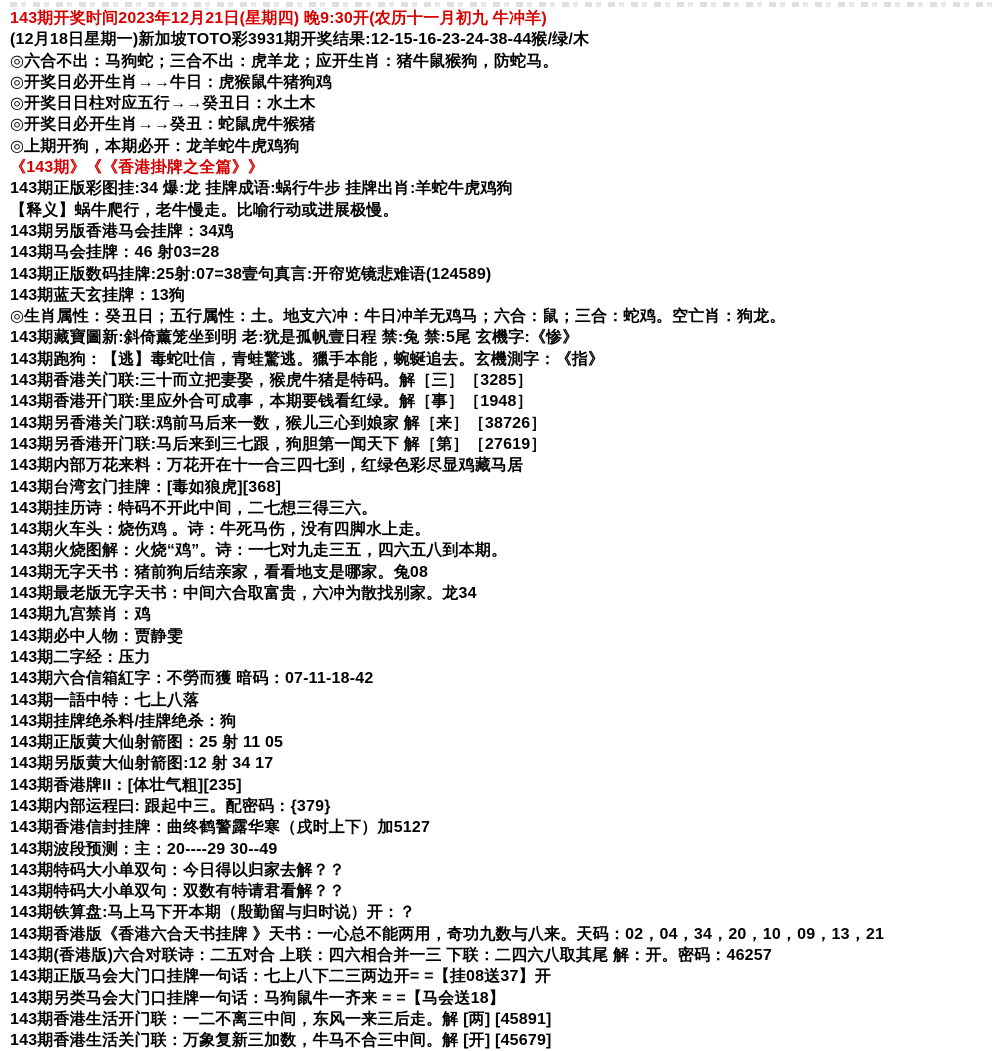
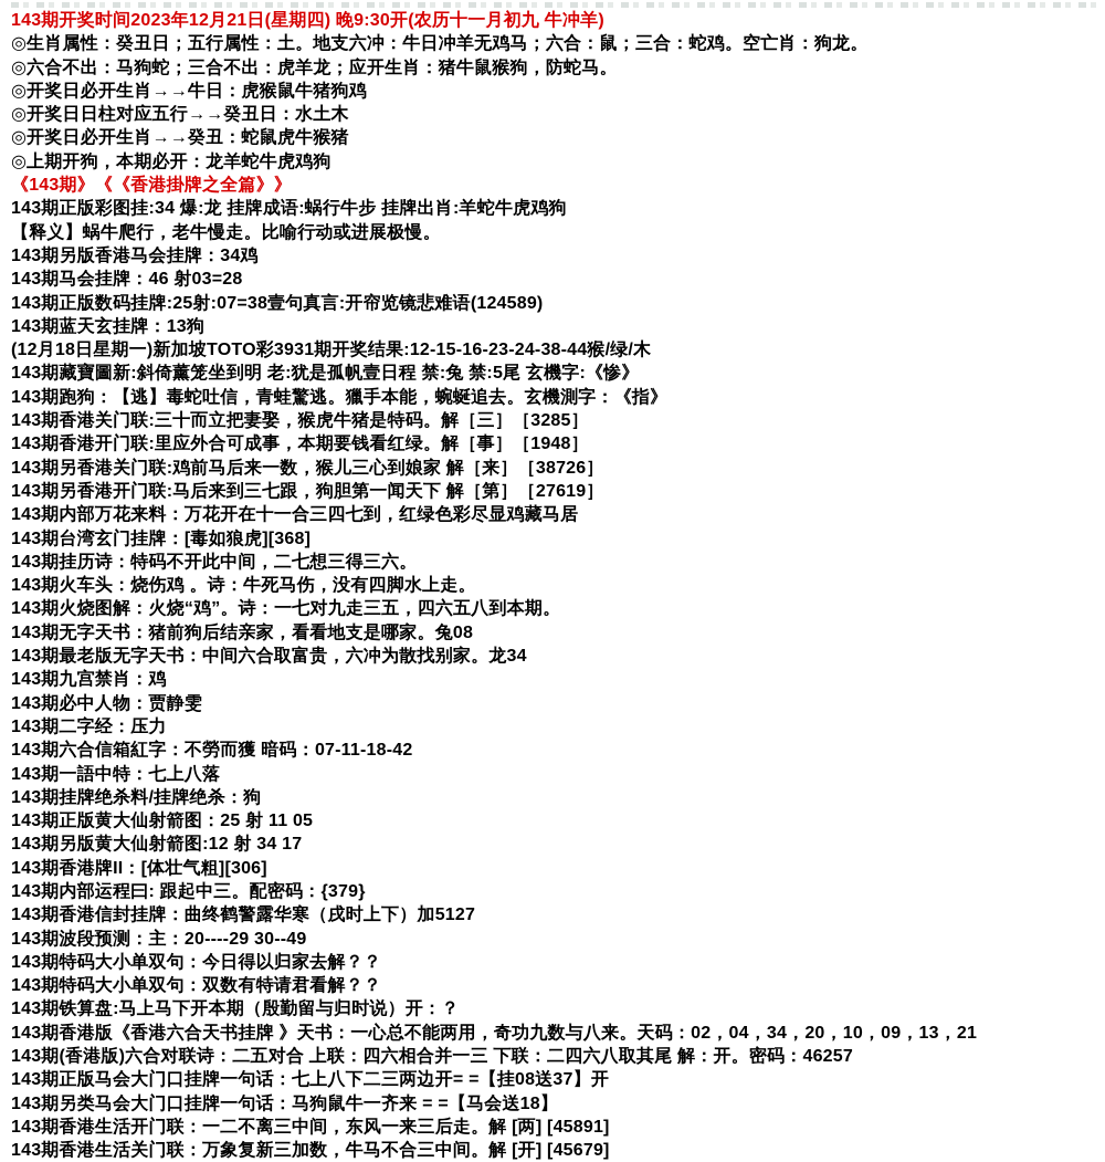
  143期开奖时间2023年12月21日(星期四) 晚9:30开(农历十一月初九 牛冲羊)
- (12月18日星期一)新加坡TOTO彩3931期开奖结果:12-15-16-23-24-38-44猴/绿/木
+ ◎生肖属性：癸丑日；五行属性：土。地支六冲：牛日冲羊无鸡马；六合：鼠；三合：蛇鸡。空亡肖：狗龙。
  ◎六合不出：马狗蛇；三合不出：虎羊龙；应开生肖：猪牛鼠猴狗，防蛇马。
  ◎开奖日必开生肖→→牛日：虎猴鼠牛猪狗鸡
  ◎开奖日日柱对应五行→→癸丑日：水土木
  ◎开奖日必开生肖→→癸丑：蛇鼠虎牛猴猪
  ◎上期开狗，本期必开：龙羊蛇牛虎鸡狗
  《143期》《《香港掛牌之全篇》》
  143期正版彩图挂:34 爆:龙 挂牌成语:蜗行牛步 挂牌出肖:羊蛇牛虎鸡狗
  【释义】蜗牛爬行，老牛慢走。比喻行动或进展极慢。
  143期另版香港马会挂牌：34鸡
  143期马会挂牌：46 射03=28
  143期正版数码挂牌:25射:07=38壹句真言:开帘览镜悲难语(124589)
  143期蓝天玄挂牌：13狗
- ◎生肖属性：癸丑日；五行属性：土。地支六冲：牛日冲羊无鸡马；六合：鼠；三合：蛇鸡。空亡肖：狗龙。
+ (12月18日星期一)新加坡TOTO彩3931期开奖结果:12-15-16-23-24-38-44猴/绿/木
  143期藏寶圖新:斜倚薰笼坐到明 老:犹是孤帆壹日程 禁:兔 禁:5尾 玄機字:《惨》
  143期跑狗：【逃】毒蛇吐信，青蛙驚逃。獵手本能，蜿蜒追去。玄機測字：《指》
  143期香港关门联:三十而立把妻娶，猴虎牛猪是特码。解［三］［3285］
  143期香港开门联:里应外合可成事，本期要钱看红绿。解［事］［1948］
  143期另香港关门联:鸡前马后来一数，猴儿三心到娘家 解［来］［38726］
  143期另香港开门联:马后来到三七跟，狗胆第一闻天下 解［第］［27619］
  143期内部万花来料：万花开在十一合三四七到，红绿色彩尽显鸡藏马居
  143期台湾玄门挂牌：[毒如狼虎][368]
  143期挂历诗：特码不开此中间，二七想三得三六。
  143期火车头：烧伤鸡 。诗：牛死马伤，没有四脚水上走。
  143期火烧图解：火烧“鸡”。诗：一七对九走三五，四六五八到本期。
  143期无字天书：猪前狗后结亲家，看看地支是哪家。兔08
  143期最老版无字天书：中间六合取富贵，六冲为散找别家。龙34
  143期九宫禁肖：鸡
  143期必中人物：贾静雯
  143期二字经：压力
  143期六合信箱紅字：不勞而獲 暗码：07-11-18-42
  143期一語中特：七上八落
  143期挂牌绝杀料/挂牌绝杀：狗
  143期正版黄大仙射箭图：25 射 11 05
  143期另版黄大仙射箭图:12 射 34 17
- 143期香港牌II：[体壮气粗][235]
+ 143期香港牌II：[体壮气粗][306]
  143期内部运程曰: 跟起中三。配密码：{379}
  143期香港信封挂牌：曲终鹤警露华寒（戌时上下）加5127
  143期波段预测：主：20----29 30--49
  143期特码大小单双句：今日得以归家去解？？
  143期特码大小单双句：双数有特请君看解？？
  143期铁算盘:马上马下开本期（殷勤留与归时说）开：？
  143期香港版《香港六合天书挂牌 》天书：一心总不能两用，奇功九数与八来。天码：02，04，34，20，10，09，13，21
  143期(香港版)六合对联诗：二五对合 上联：四六相合并一三 下联：二四六八取其尾 解：开。密码：46257
  143期正版马会大门口挂牌一句话：七上八下二三两边开= =【挂08送37】开
  143期另类马会大门口挂牌一句话：马狗鼠牛一齐来 = =【马会送18】
  143期香港生活开门联：一二不离三中间，东风一来三后走。解 [两] [45891]
  143期香港生活关门联：万象复新三加数，牛马不合三中间。解 [开] [45679]
